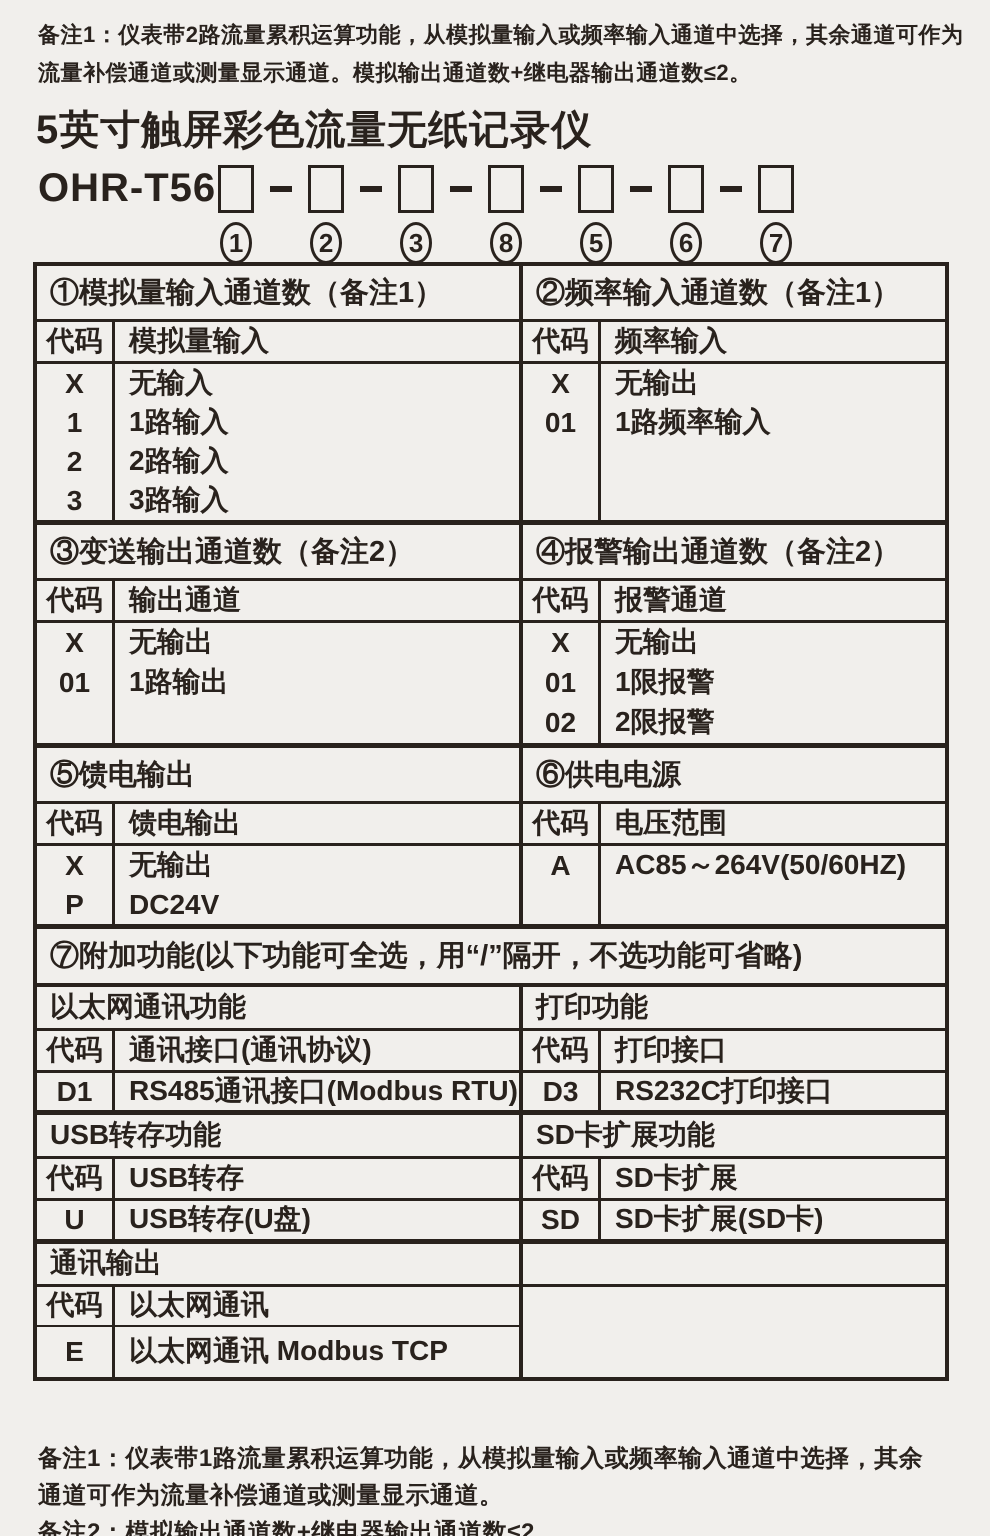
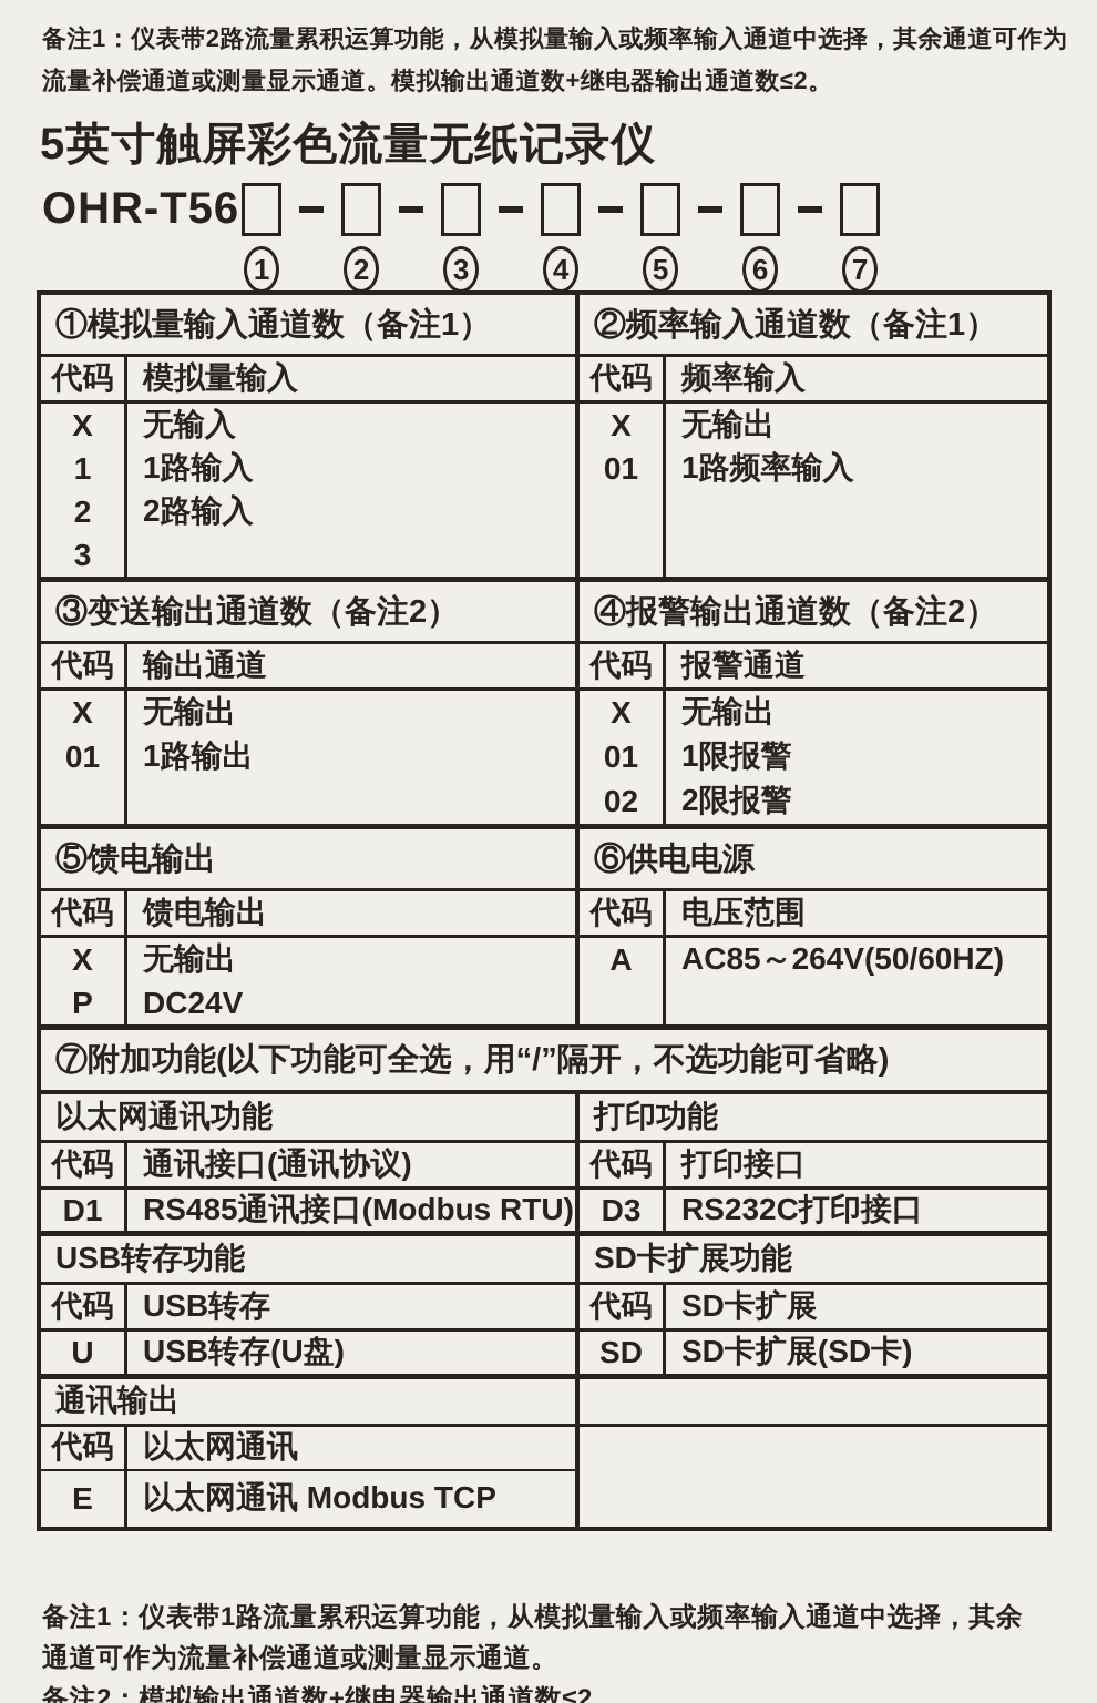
  备注1：仪表带2路流量累积运算功能，从模拟量输入或频率输入通道中选择，其余通道可作为
  流量补偿通道或测量显示通道。模拟输出通道数+继电器输出通道数≤2。
  5英寸触屏彩色流量无纸记录仪
  OHR-T56
  1
  2
  3
- 8
+ 4
  5
  6
  7
  ①模拟量输入通道数（备注1）
  代码
  模拟量输入
  X
  1
  2
  3
  无输入
  1路输入
  2路输入
- 3路输入
  ②频率输入通道数（备注1）
  代码
  频率输入
  X
  01
  无输出
  1路频率输入
  ③变送输出通道数（备注2）
  代码
  输出通道
  X
  01
  无输出
  1路输出
  ④报警输出通道数（备注2）
  代码
  报警通道
  X
  01
  02
  无输出
  1限报警
  2限报警
  ⑤馈电输出
  代码
  馈电输出
  X
  P
  无输出
  DC24V
  ⑥供电电源
  代码
  电压范围
  A
  AC85～264V(50/60HZ)
  ⑦附加功能(以下功能可全选，用“/”隔开，不选功能可省略)
  以太网通讯功能
  打印功能
  代码
  通讯接口(通讯协议)
  代码
  打印接口
  D1
  RS485通讯接口(Modbus RTU)
  D3
  RS232C打印接口
  USB转存功能
  SD卡扩展功能
  代码
  USB转存
  代码
  SD卡扩展
  U
  USB转存(U盘)
  SD
  SD卡扩展(SD卡)
  通讯输出
  代码
  以太网通讯
  E
  以太网通讯 Modbus TCP
  备注1：仪表带1路流量累积运算功能，从模拟量输入或频率输入通道中选择，其余
  通道可作为流量补偿通道或测量显示通道。
  备注2：模拟输出通道数+继电器输出通道数≤2。
